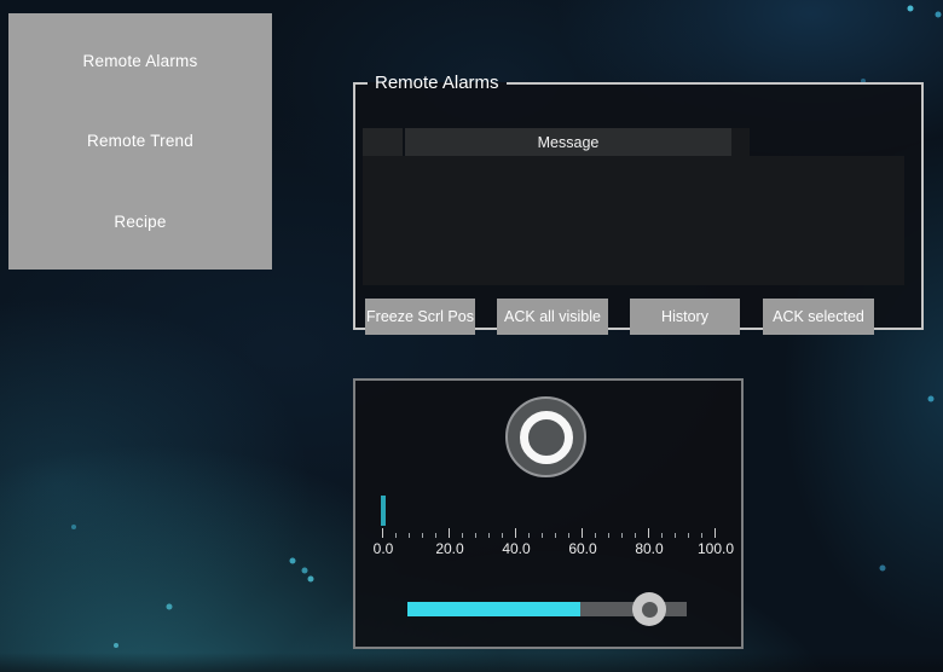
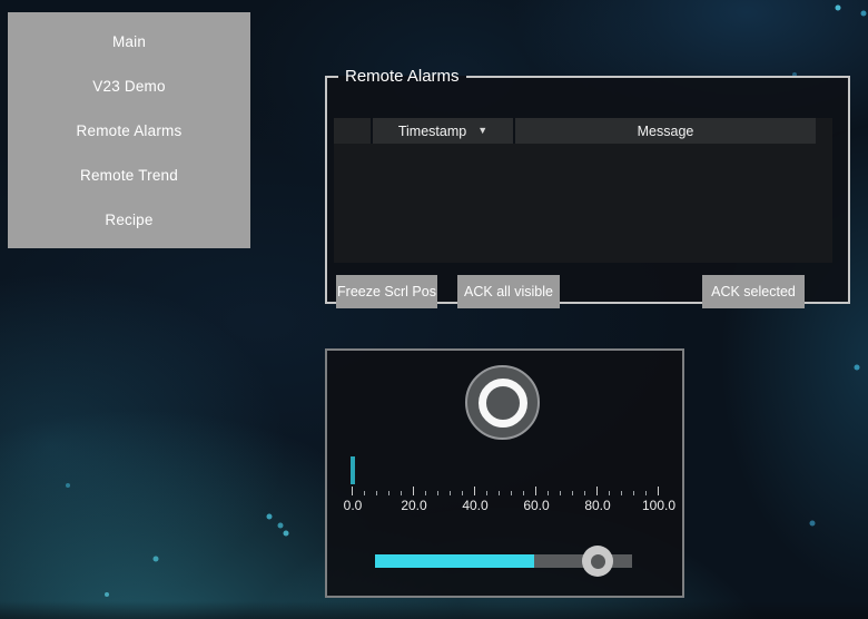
+ Main
+ V23 Demo
  Remote Alarms
  Remote Trend
  Recipe
  Remote Alarms
+ Timestamp
+ ▼
  Message
  Freeze Scrl Pos
  ACK all visible
- History
  ACK selected
  0.0
  20.0
  40.0
  60.0
  80.0
  100.0
